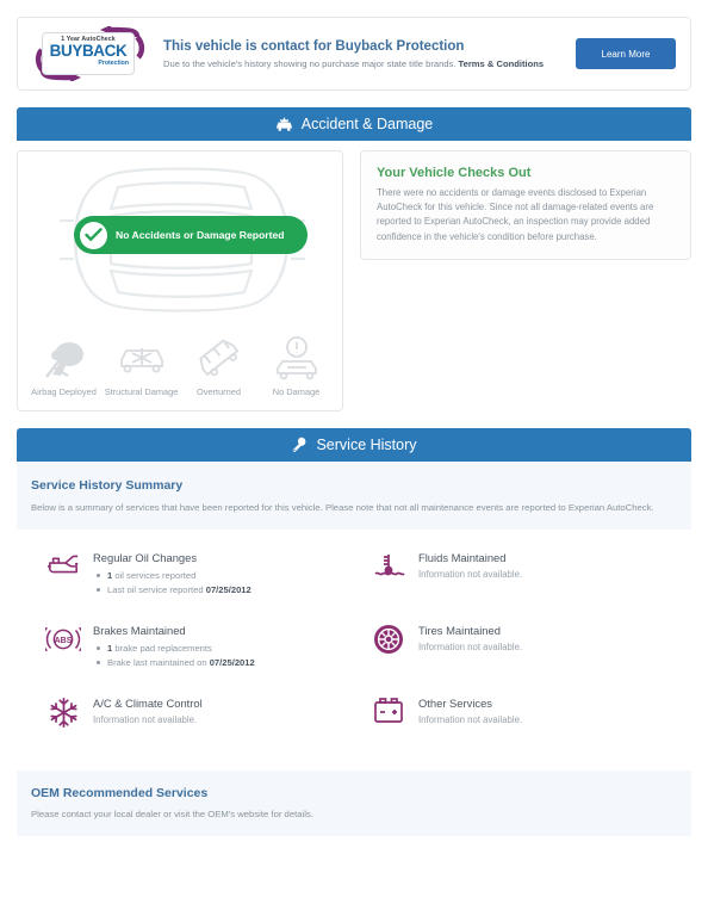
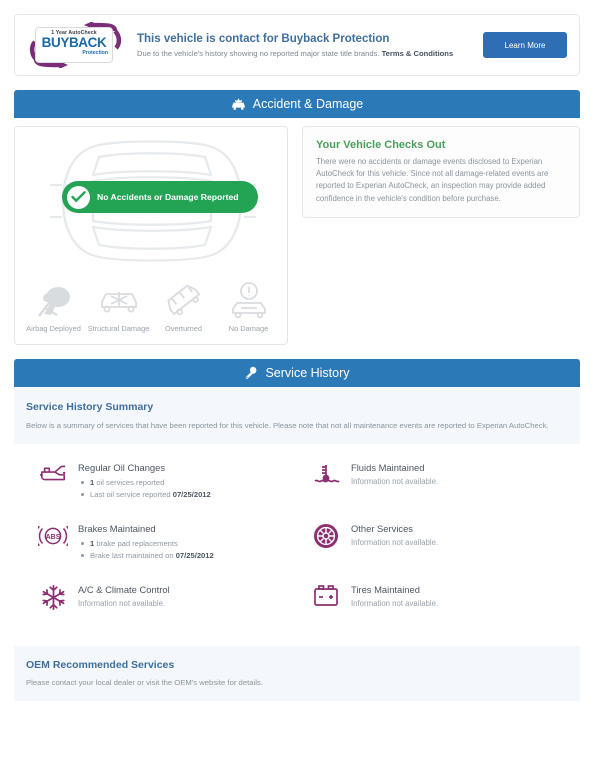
  BUYBACK
  This vehicle is contact for Buyback Protection
- Due to the vehicle's history showing no purchase major state title brands. Terms & Conditions
+ Due to the vehicle's history showing no reported major state title brands. Terms & Conditions
  Learn More
  Accident & Damage
  No Accidents or Damage Reported
  Airbag Deployed
  Structural Damage
  Overturned
  No Damage
  Your Vehicle Checks Out
  There were no accidents or damage events disclosed to Experian AutoCheck for this vehicle. Since not all damage-related events are reported to Experian AutoCheck, an inspection may provide added confidence in the vehicle's condition before purchase.
  Service History
  Service History Summary
  Below is a summary of services that have been reported for this vehicle. Please note that not all maintenance events are reported to Experian AutoCheck.
  Regular Oil Changes
  1 oil services reported
  Last oil service reported 07/25/2012
  Fluids Maintained
  Information not available.
  Brakes Maintained
  1 brake pad replacements
  Brake last maintained on 07/25/2012
- Tires Maintained
+ Other Services
  Information not available.
  A/C & Climate Control
  Information not available.
- Other Services
+ Tires Maintained
  Information not available.
  OEM Recommended Services
  Please contact your local dealer or visit the OEM's website for details.
